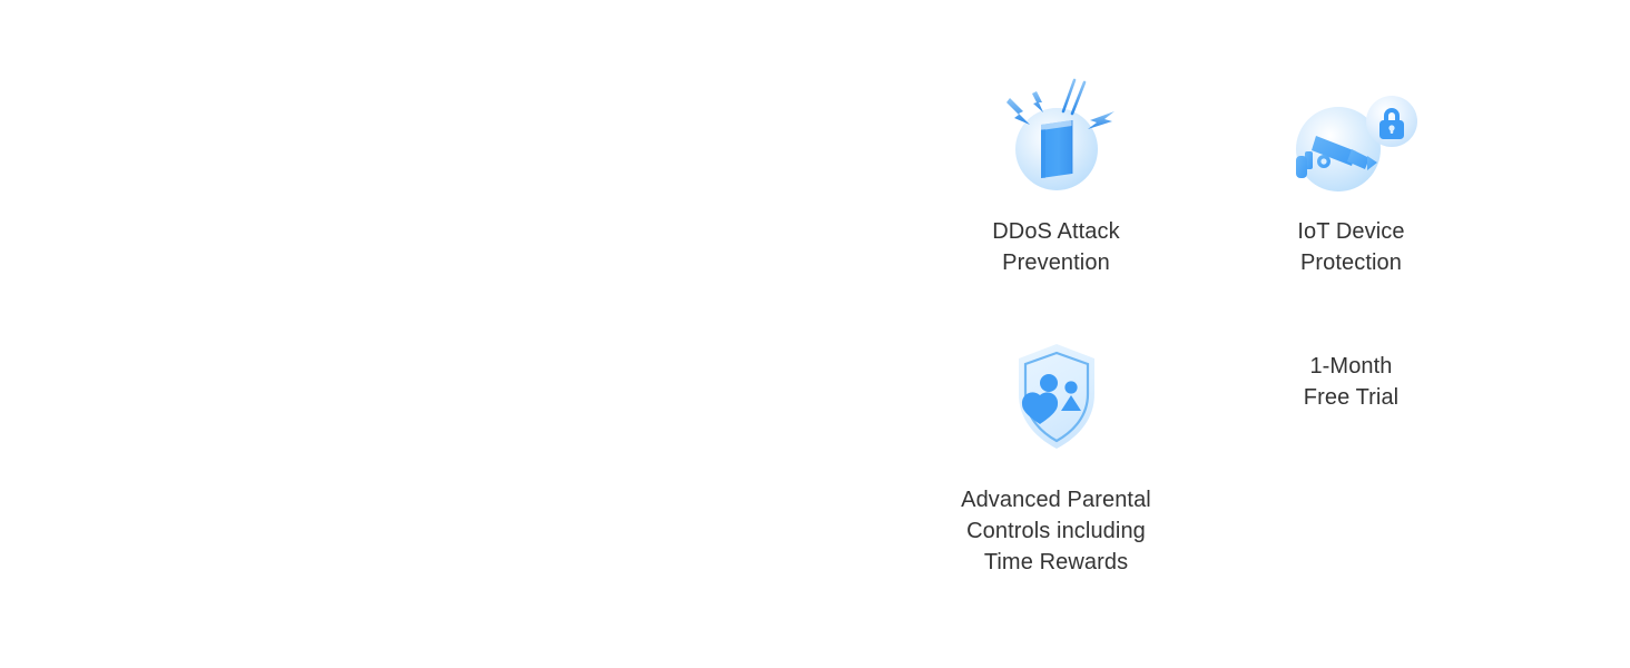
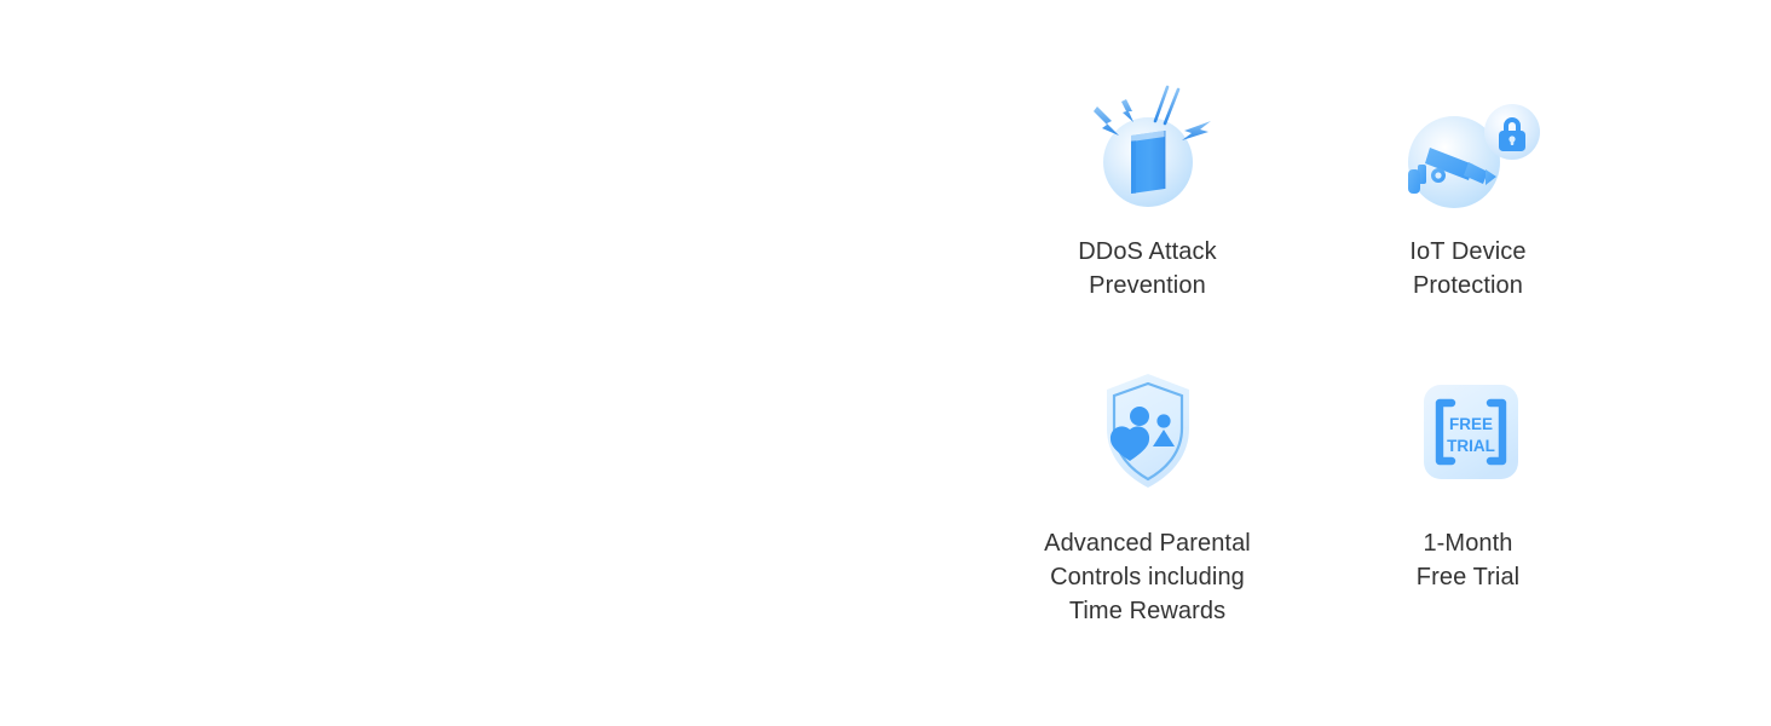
  DDoS Attack
  Prevention
  IoT Device
  Protection
  Advanced Parental
  Controls including
  Time Rewards
+ FREE
+ TRIAL
  1-Month
  Free Trial
